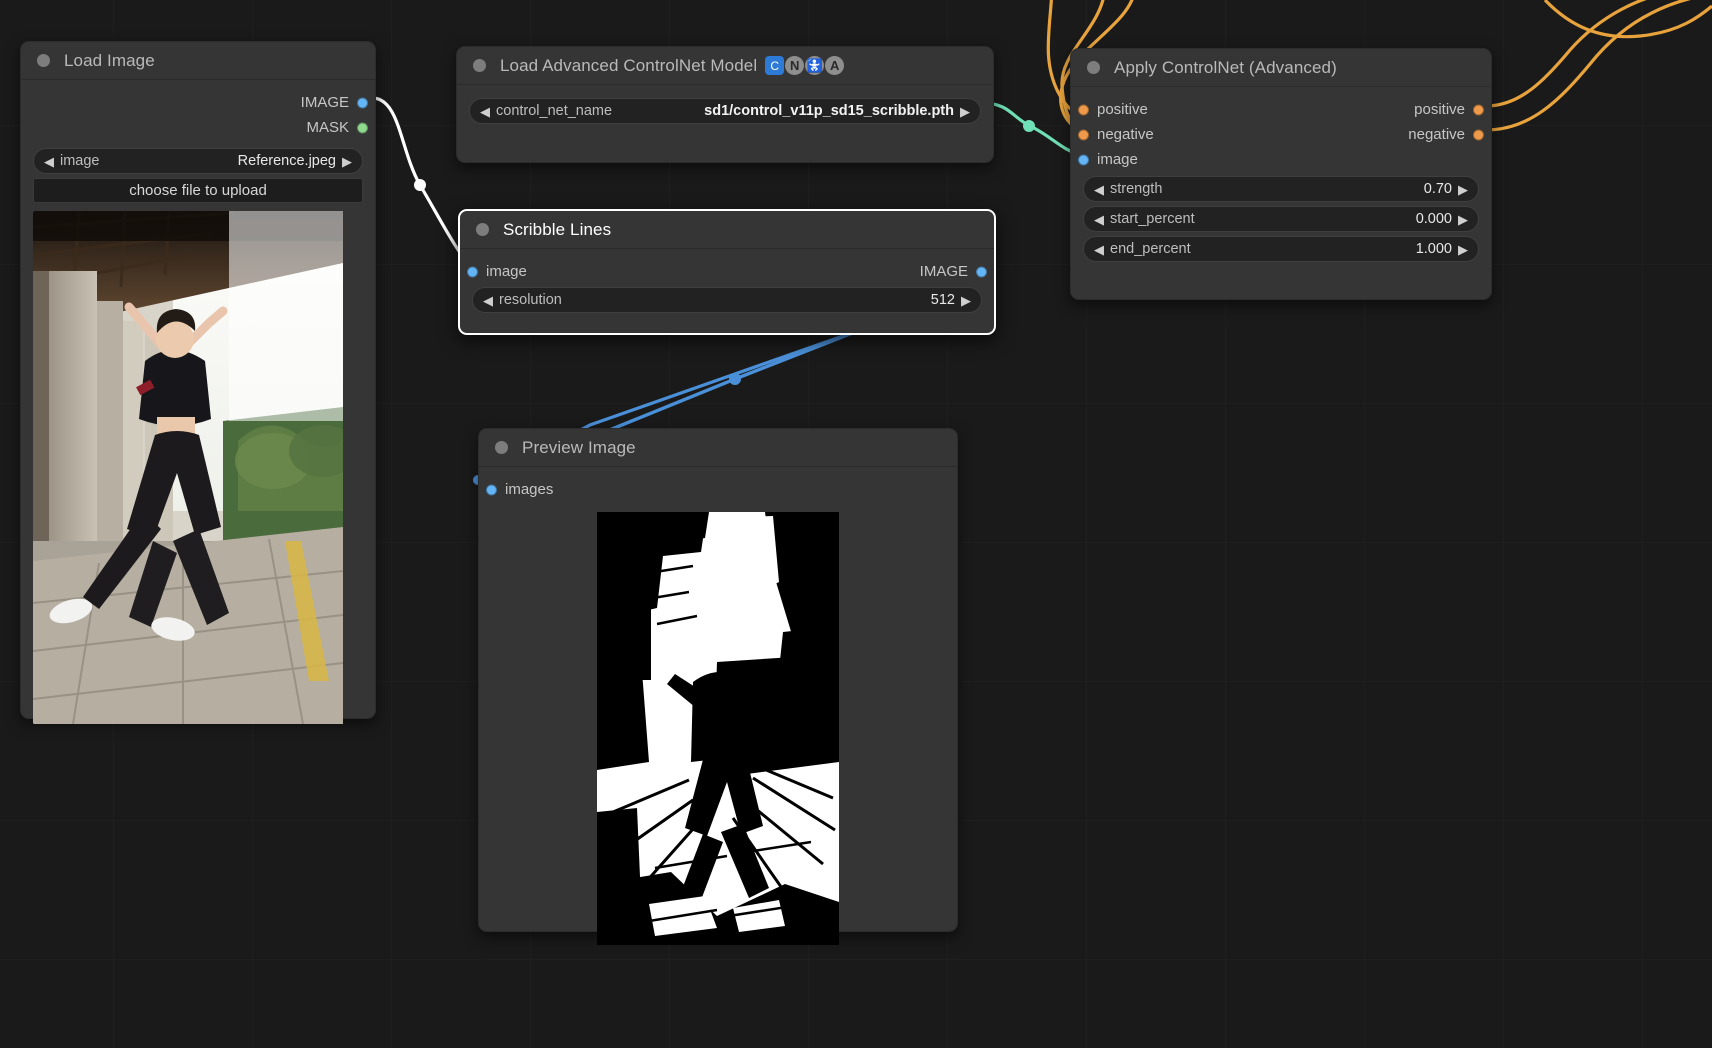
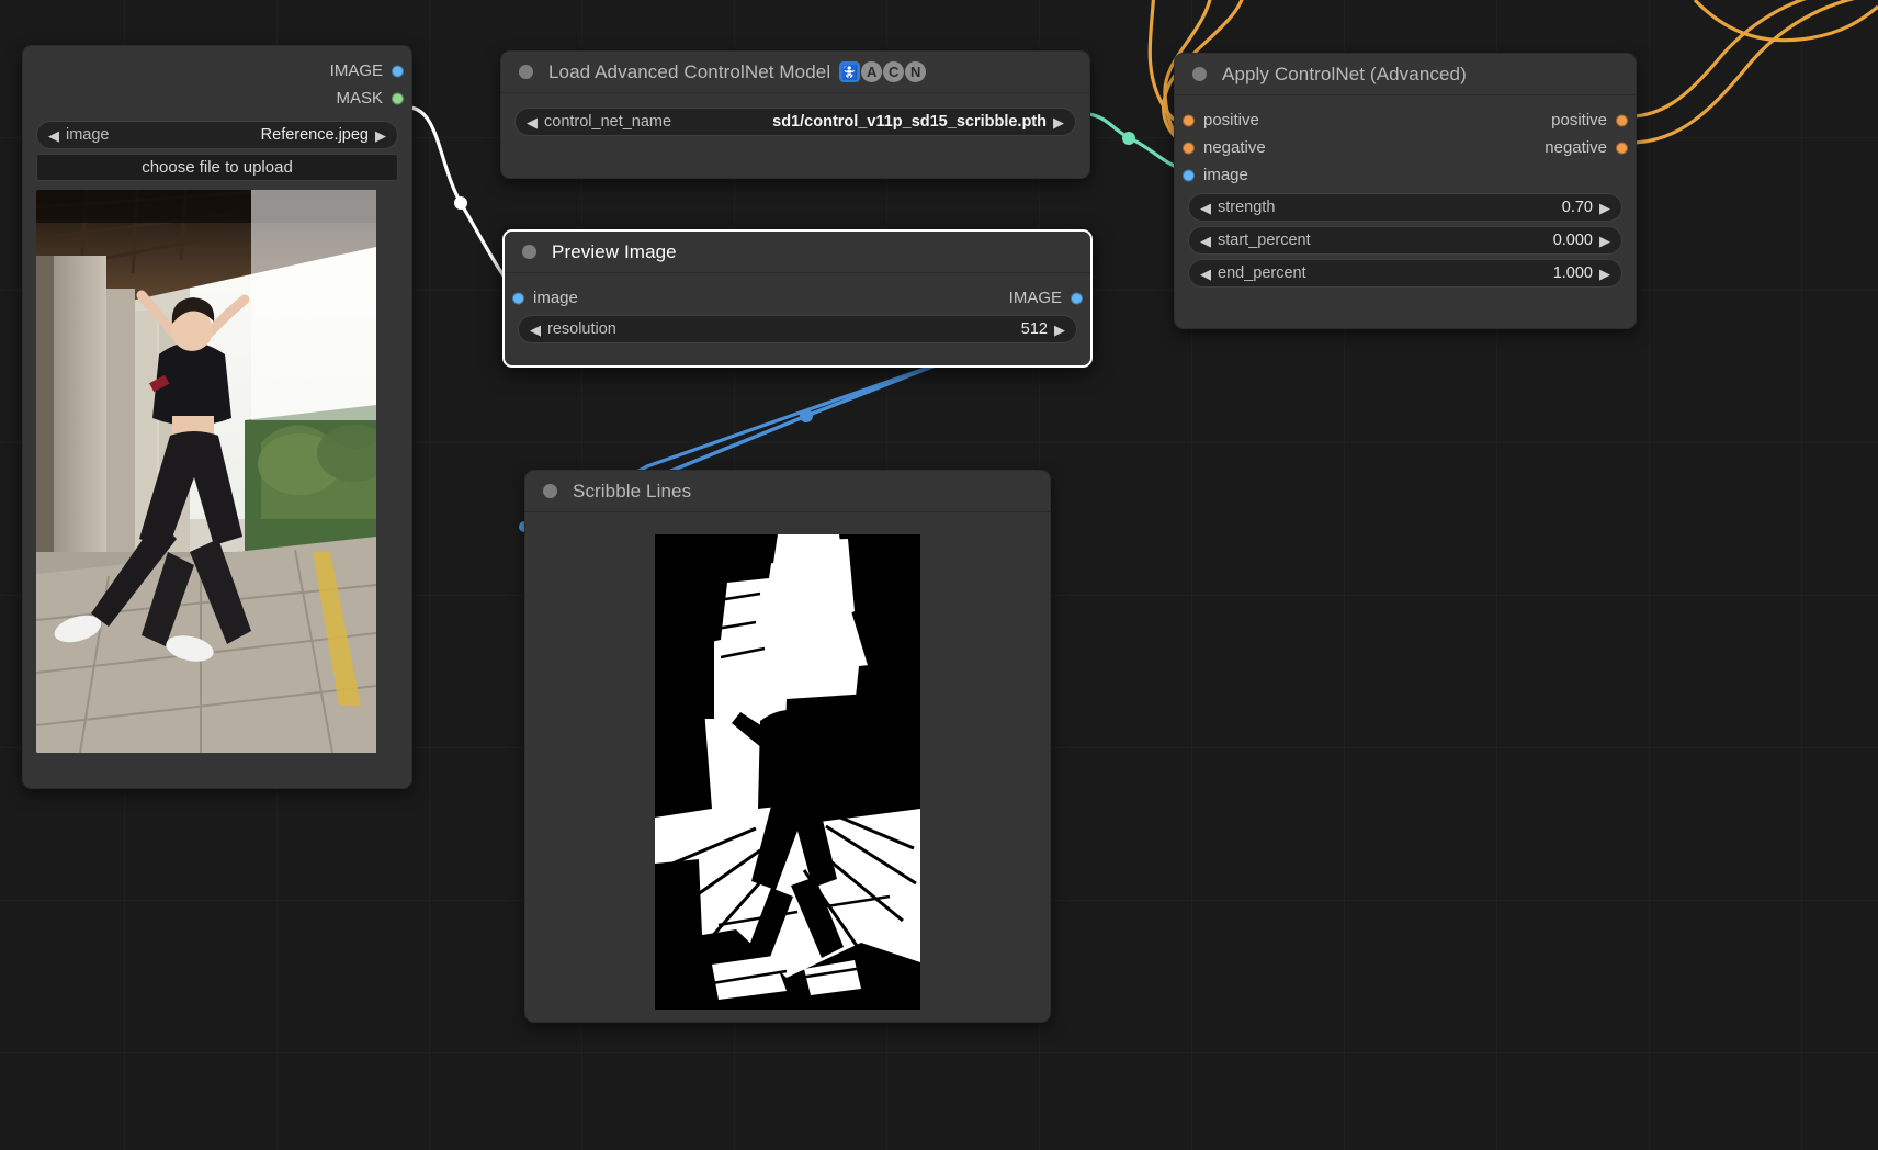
- Load Image
  IMAGE
  MASK
  ◀
  image
  Reference.jpeg
  ▶
  choose file to upload
  Load Advanced ControlNet Model
- C
+ 🚼
- N
+ A
- 🚼
+ C
- A
+ N
  ◀
  control_net_name
  sd1/control_v11p_sd15_scribble.pth
  ▶
- Scribble Lines
+ Preview Image
  image
  IMAGE
  ◀
  resolution
  512
  ▶
  Apply ControlNet (Advanced)
  positive
  positive
  negative
  negative
  image
  ◀
  strength
  0.70
  ▶
  ◀
  start_percent
  0.000
  ▶
  ◀
  end_percent
  1.000
  ▶
- Preview Image
+ Scribble Lines
- images
